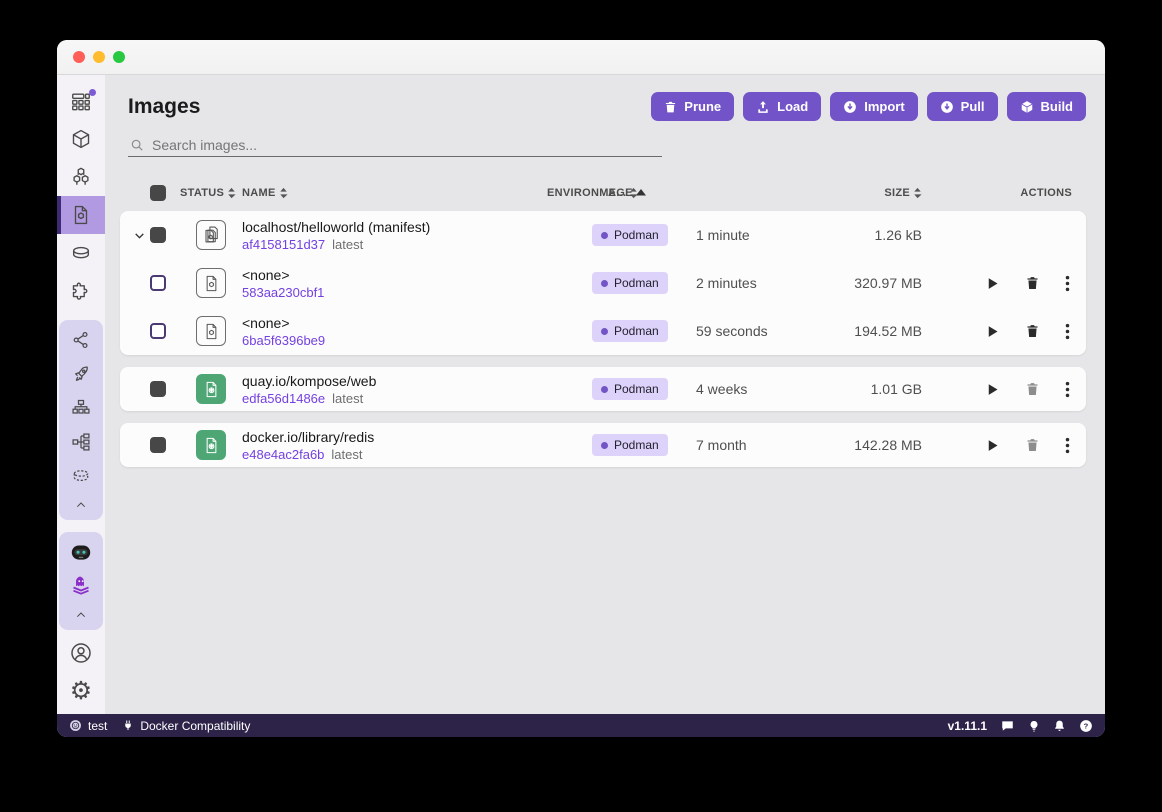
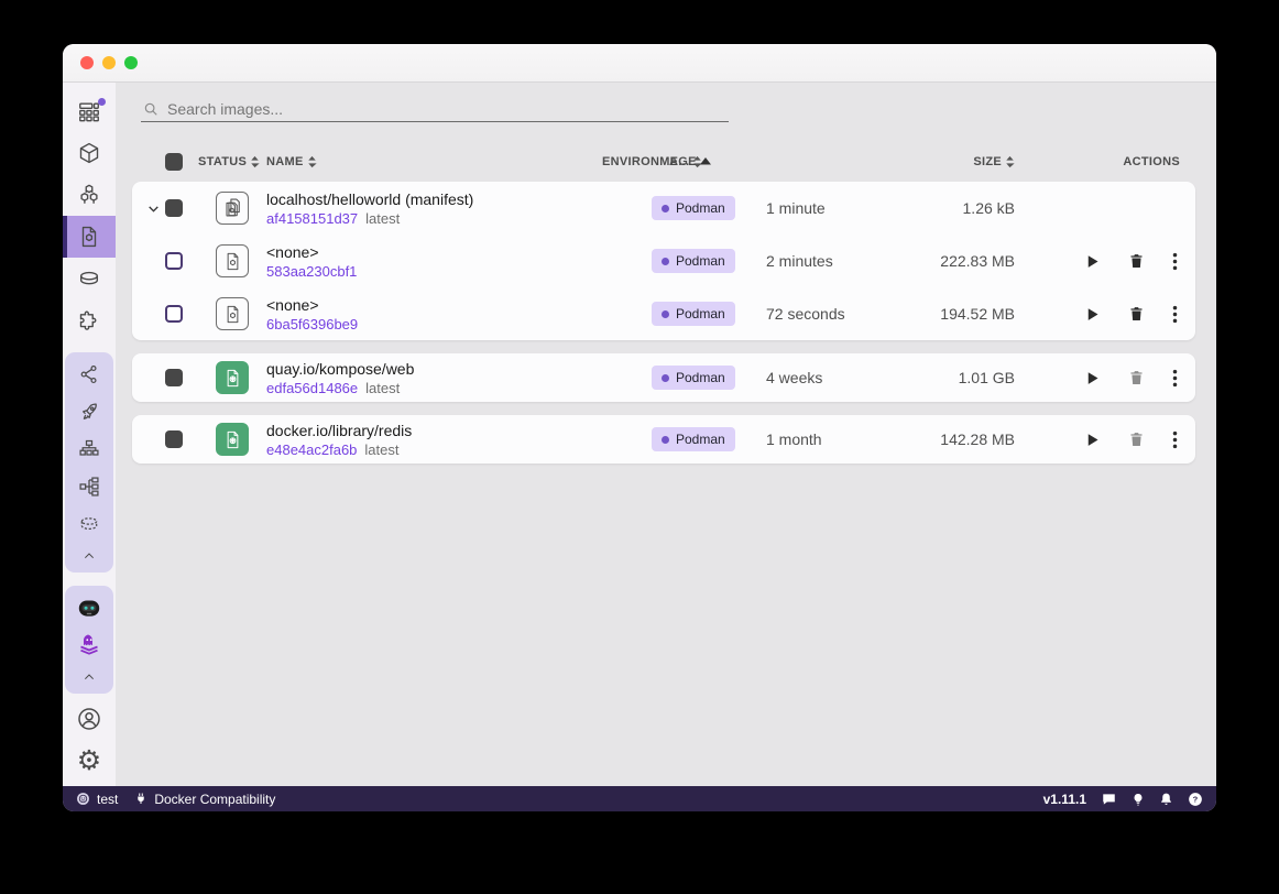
  ⚙
- Images
- Prune
- Load
- Import
- Pull
- Build
  Search images...
  STATUS
  NAME
  ENVIRONME...
  AGE
  SIZE
  ACTIONS
  localhost/helloworld (manifest)
  af4158151d37
  latest
  Podman
  1 minute
  1.26 kB
  <none>
  583aa230cbf1
  Podman
  2 minutes
- 320.97 MB
+ 222.83 MB
  <none>
  6ba5f6396be9
  Podman
- 59 seconds
+ 72 seconds
  194.52 MB
  quay.io/kompose/web
  edfa56d1486e
  latest
  Podman
  4 weeks
  1.01 GB
  docker.io/library/redis
  e48e4ac2fa6b
  latest
  Podman
- 7 month
+ 1 month
  142.28 MB
  test
  Docker Compatibility
  v1.11.1
  ?
